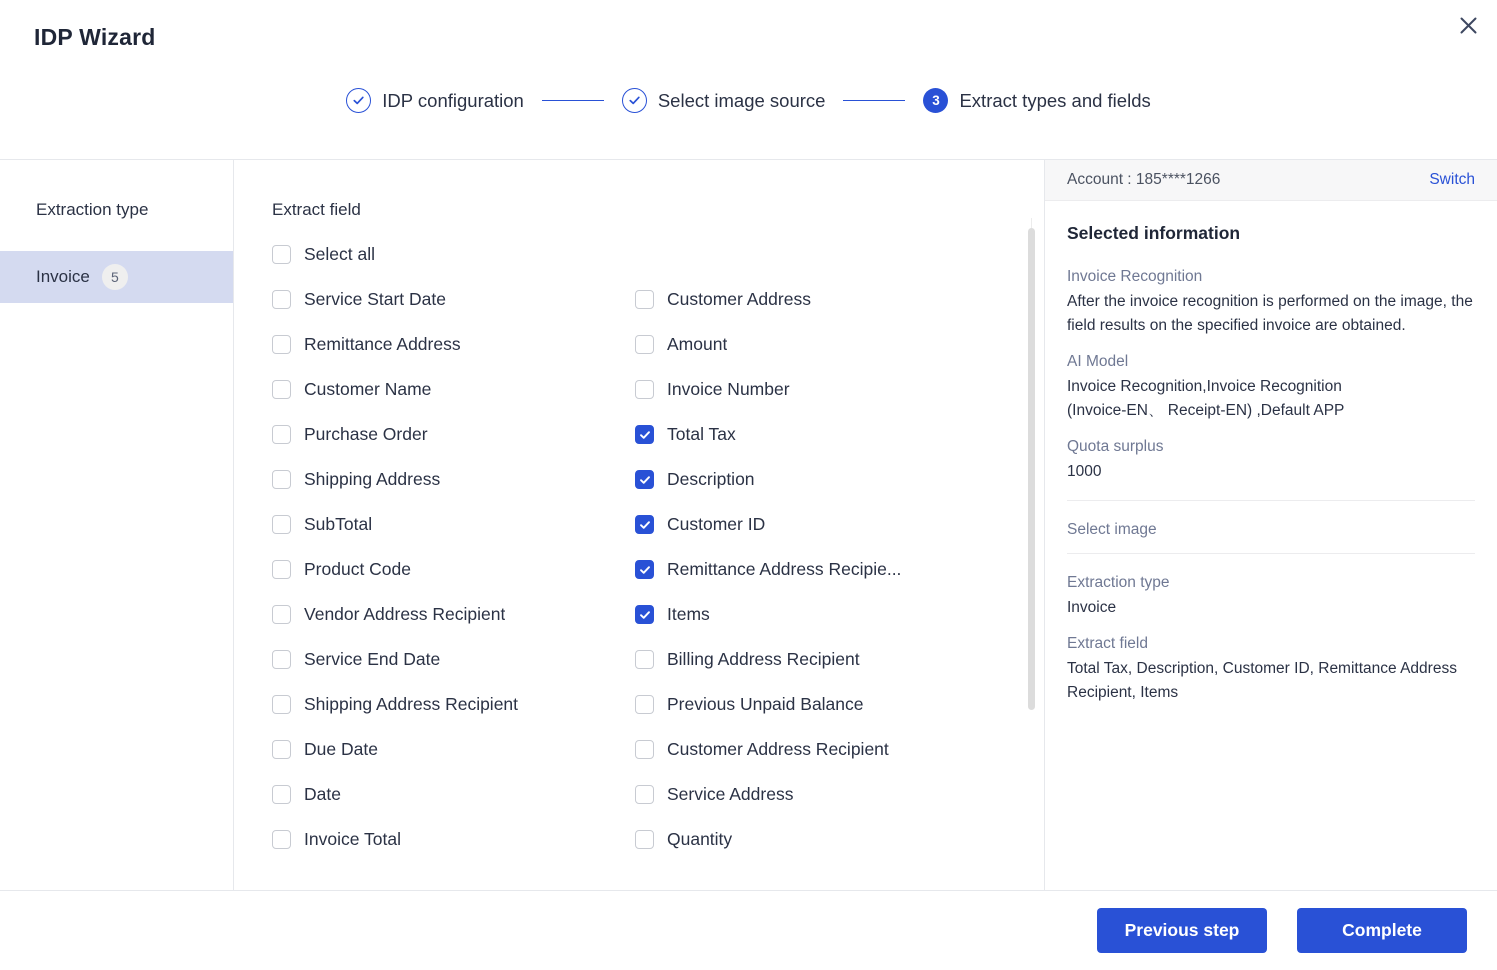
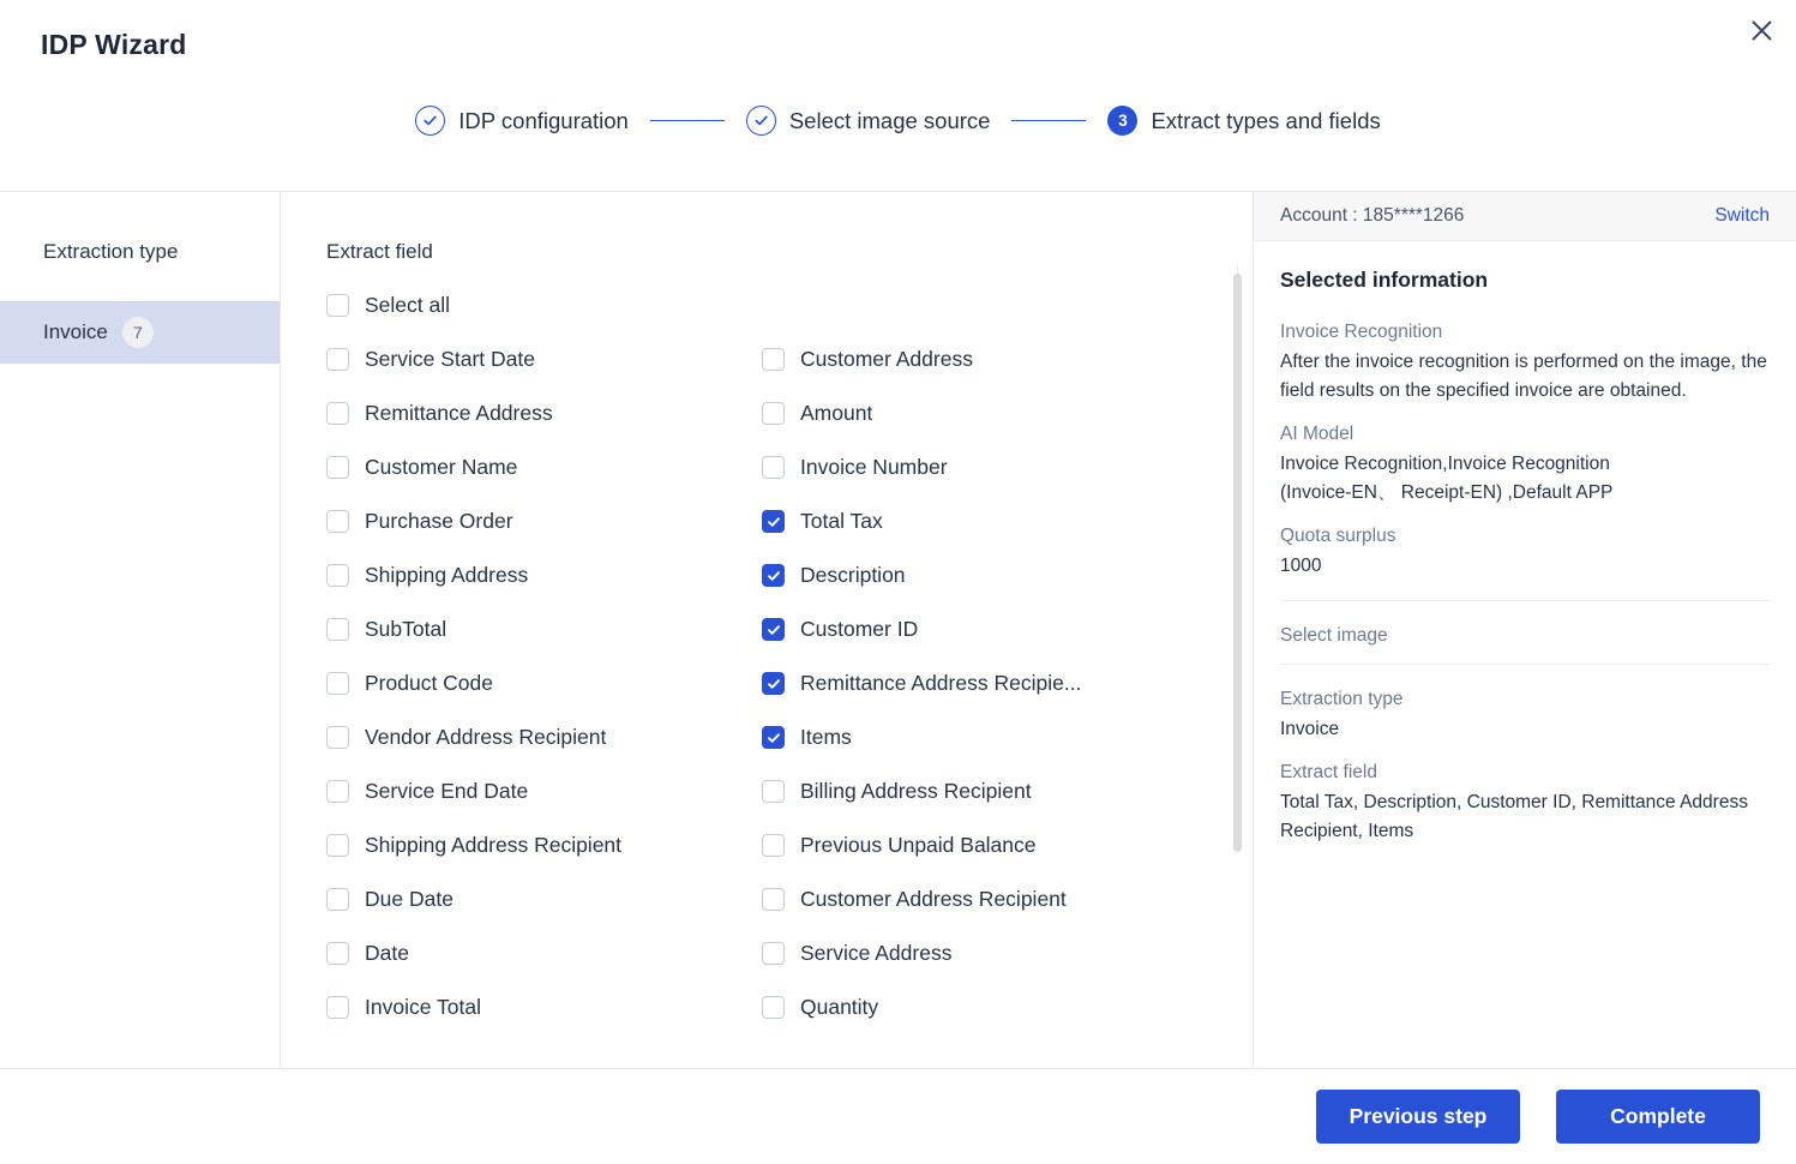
  IDP Wizard
  IDP configuration
  Select image source
  3
  Extract types and fields
  Extraction type
  Invoice
- 5
+ 7
  Extract field
  Select all
  Service Start Date
  Customer Address
  Remittance Address
  Amount
  Customer Name
  Invoice Number
  Purchase Order
  Total Tax
  Shipping Address
  Description
  SubTotal
  Customer ID
  Product Code
  Remittance Address Recipie...
  Vendor Address Recipient
  Items
  Service End Date
  Billing Address Recipient
  Shipping Address Recipient
  Previous Unpaid Balance
  Due Date
  Customer Address Recipient
  Date
  Service Address
  Invoice Total
  Quantity
  Account : 185****1266
  Switch
  Selected information
  Invoice Recognition
  After the invoice recognition is performed on the image, the field results on the specified invoice are obtained.
  AI Model
  Invoice Recognition,Invoice Recognition
  (Invoice-EN、 Receipt-EN) ,Default APP
  Quota surplus
  1000
  Select image
  Extraction type
  Invoice
  Extract field
  Total Tax, Description, Customer ID, Remittance Address Recipient, Items
  Previous step
  Complete
